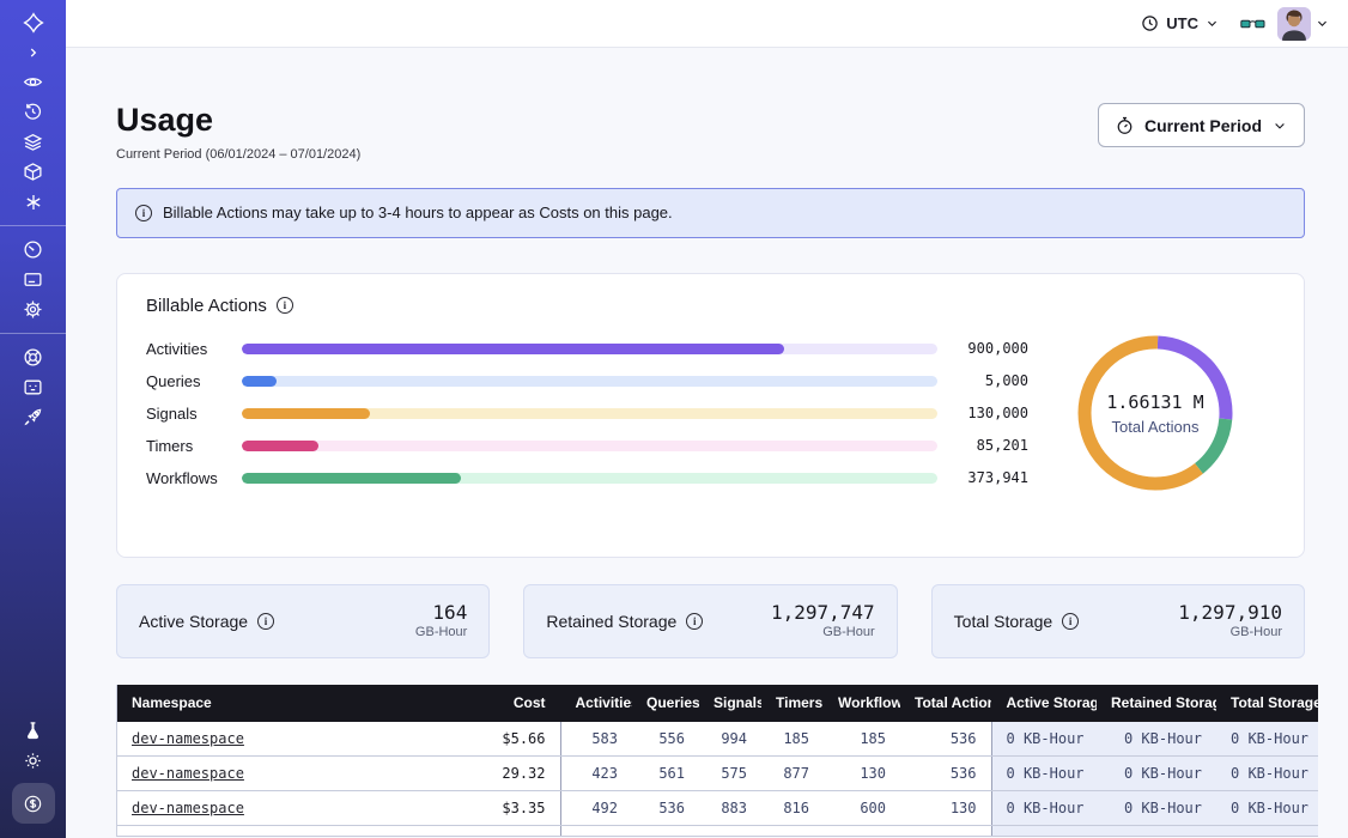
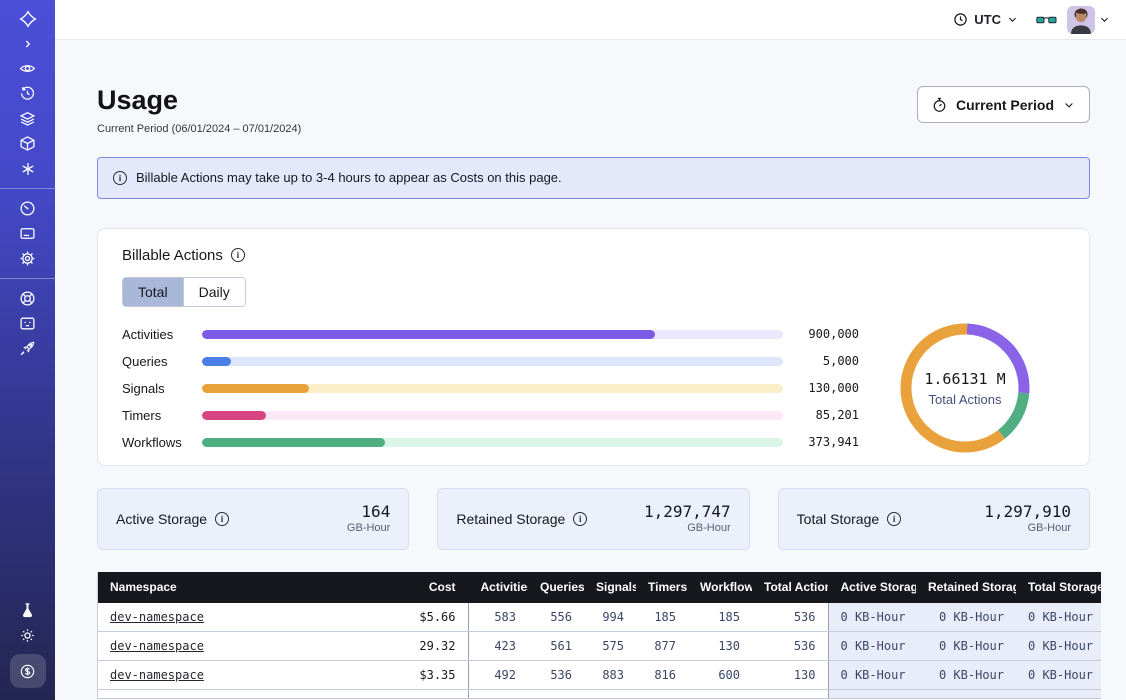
  UTC
  Usage
  Current Period (06/01/2024 – 07/01/2024)
  Current Period
  Billable Actions may take up to 3-4 hours to appear as Costs on this page.
  Billable Actions
+ Total
+ Daily
  Activities
  900,000
  Queries
  5,000
  Signals
  130,000
  Timers
  85,201
  Workflows
  373,941
  1.66131 M
  Total Actions
  Active Storage
  164
  GB-Hour
  Retained Storage
  1,297,747
  GB-Hour
  Total Storage
  1,297,910
  GB-Hour
  Namespace	Cost	Activitie	Queries	Signals	Timers	Workflow	Total Actio	Active Storag	Retained Stora	Total Storage
  dev-namespace	$5.66	583	556	994	185	185	536	0 KB-Hour	0 KB-Hour	0 KB-Hour
  dev-namespace	29.32	423	561	575	877	130	536	0 KB-Hour	0 KB-Hour	0 KB-Hour
  dev-namespace	$3.35	492	536	883	816	600	130	0 KB-Hour	0 KB-Hour	0 KB-Hour
